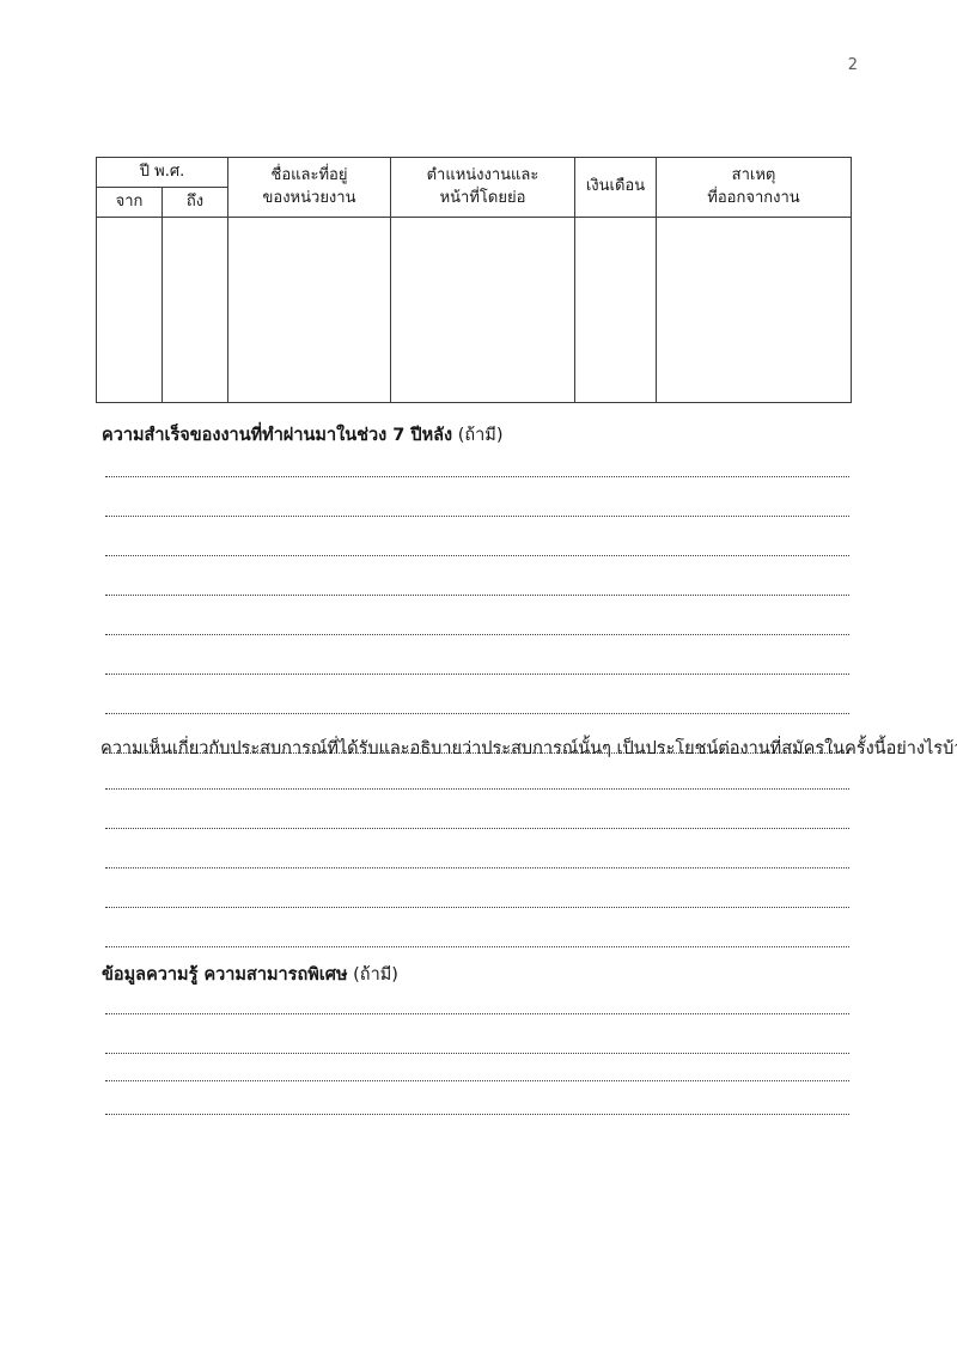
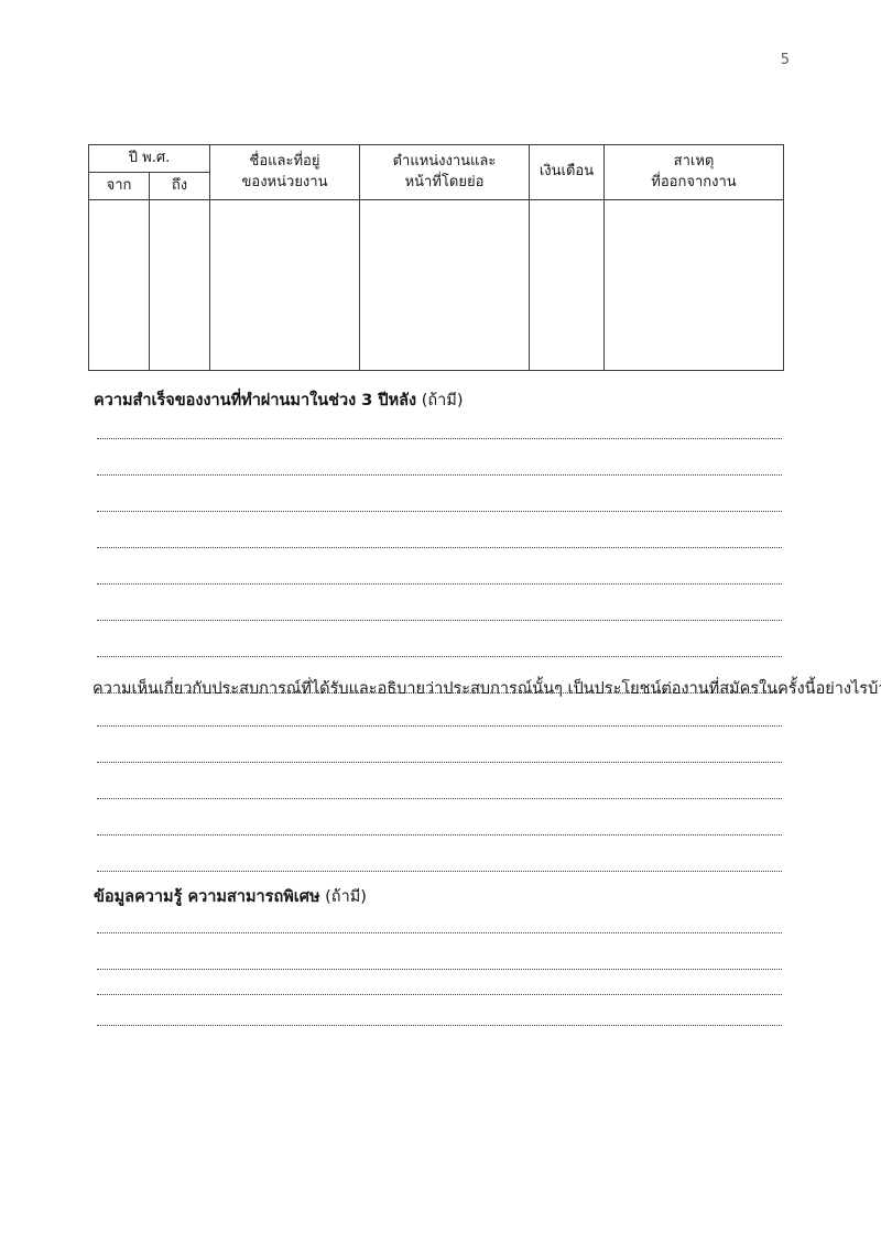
- 2
+ 5
  ปี พ.ศ.	ชื่อและที่อยู่ ของหน่วยงาน	ตำแหน่งงานและ หน้าที่โดยย่อ	เงินเดือน	สาเหตุ ที่ออกจากงาน
  จาก	ถึง
- ความสำเร็จของงานที่ทำผ่านมาในช่วง 7 ปีหลัง (ถ้ามี)
+ ความสำเร็จของงานที่ทำผ่านมาในช่วง 3 ปีหลัง (ถ้ามี)
  ความเห็นเกี่ยวกับประสบการณ์ที่ได้รับและอธิบายว่าประสบการณ์นั้นๆ เป็นประโยชน์ต่องานที่สมัครในครั้งนี้อย่างไรบ้
  ข้อมูลความรู้ ความสามารถพิเศษ (ถ้ามี)
